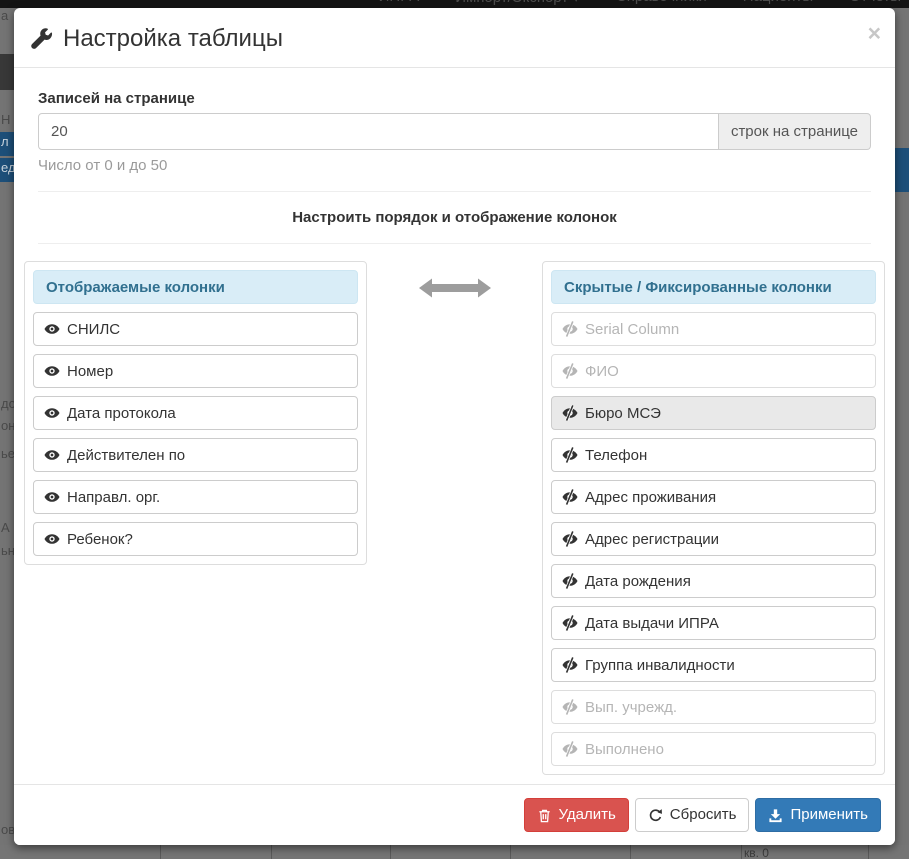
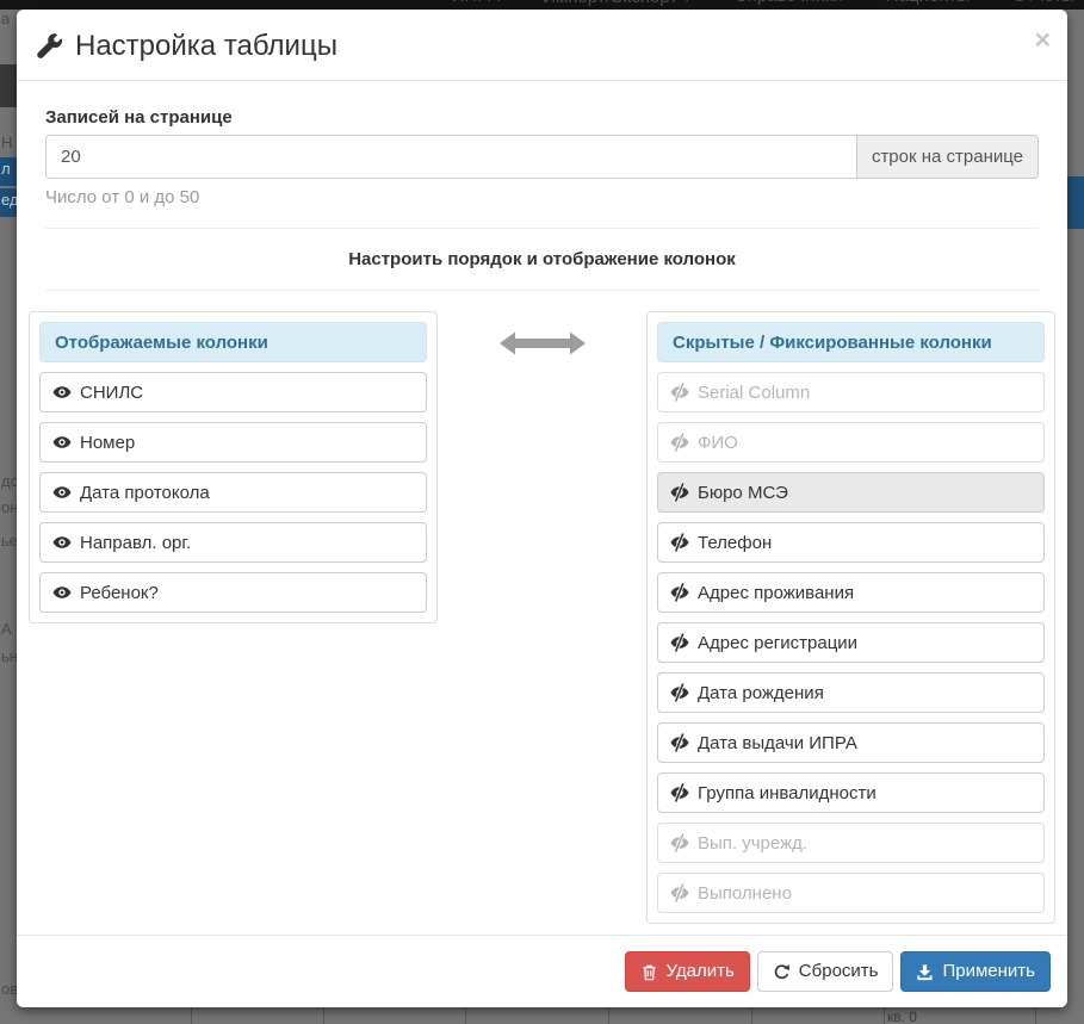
  Н
  л
  ед
  до
  он
  ье
  А
  ьн
  ов
  а
  кв. 0
  Настройка таблицы
  ×
  Записей на странице
  20
  строк на странице
  Число от 0 и до 50
  Настроить порядок и отображение колонок
  Отображаемые колонки
  СНИЛС
  Номер
  Дата протокола
- Действителен по
  Направл. орг.
  Ребенок?
  Скрытые / Фиксированные колонки
  Serial Column
  ФИО
  Бюро МСЭ
  Телефон
  Адрес проживания
  Адрес регистрации
  Дата рождения
  Дата выдачи ИПРА
  Группа инвалидности
  Вып. учрежд.
  Выполнено
  Удалить
  Сбросить
  Применить
